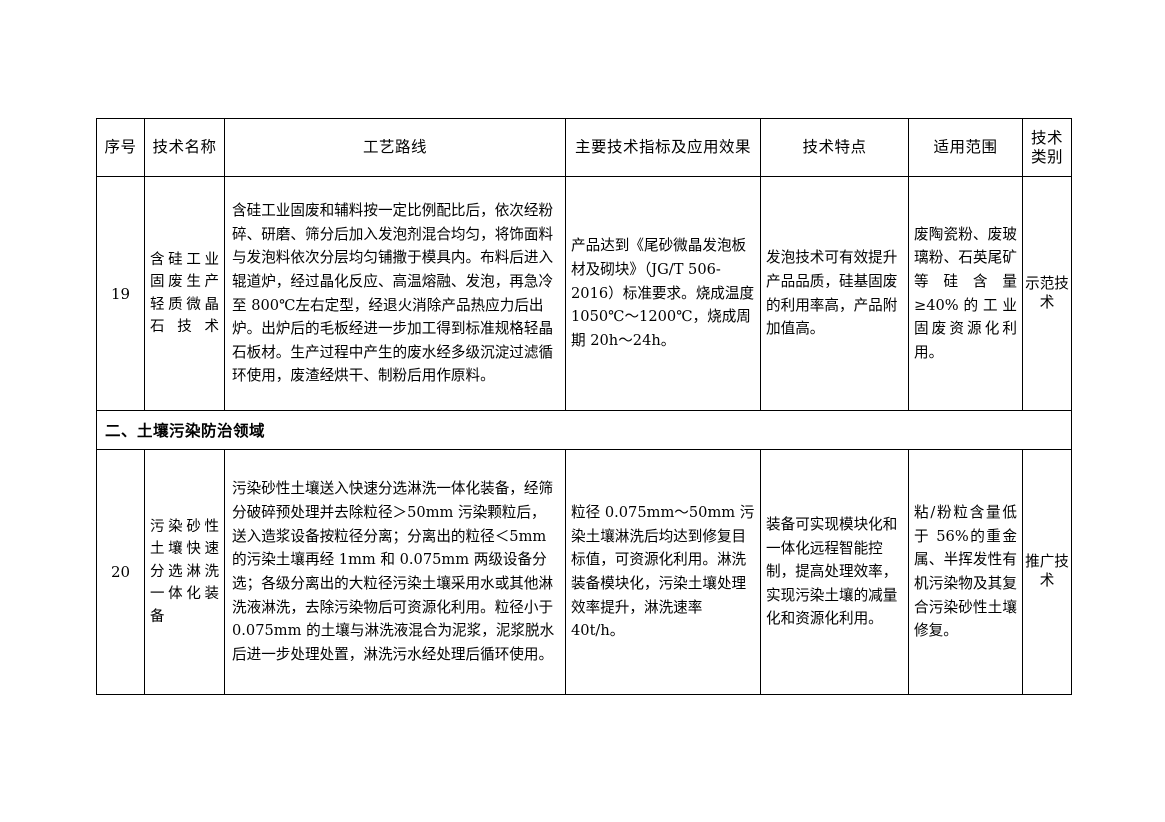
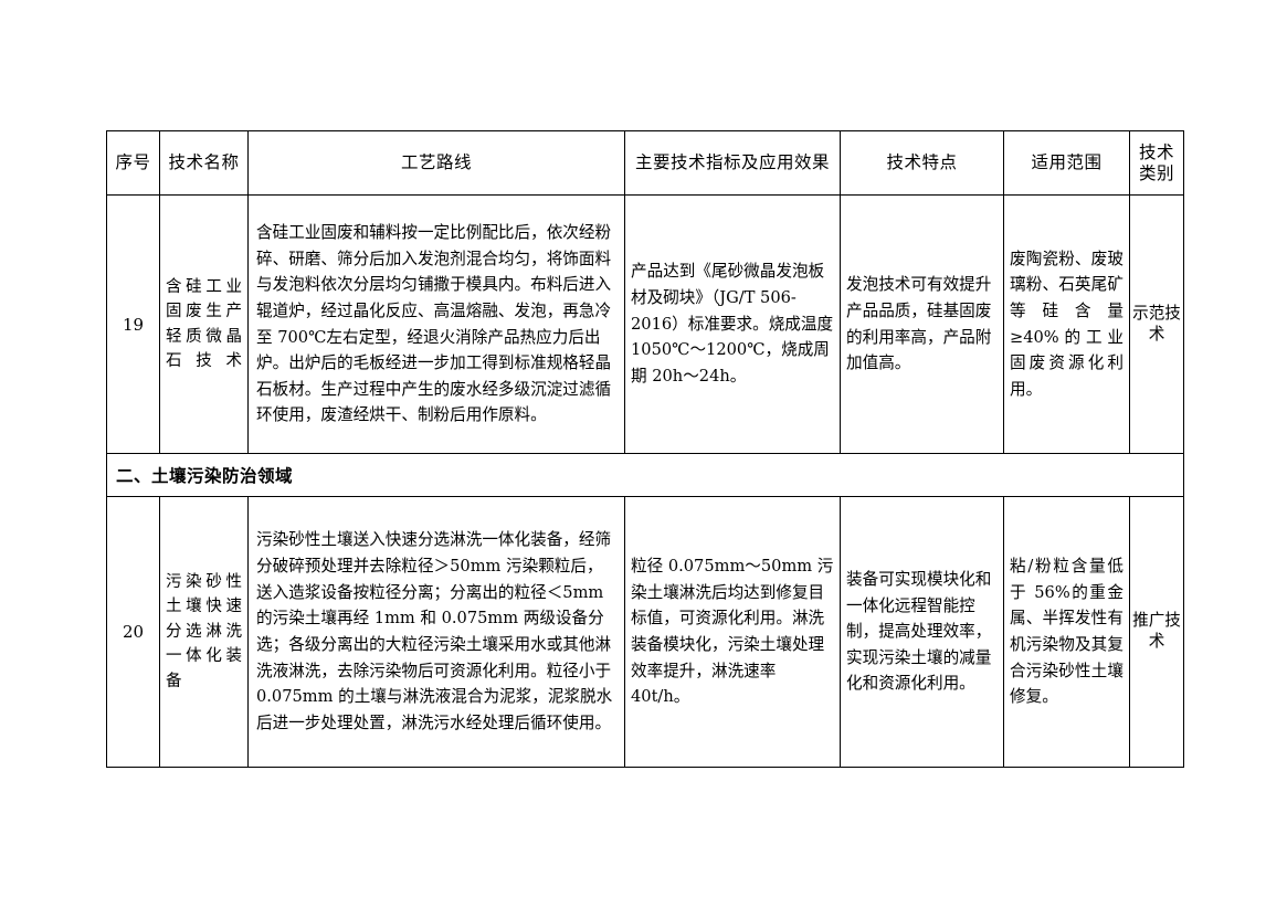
  序号	技术名称	工艺路线	主要技术指标及应用效果	技术特点	适用范围	技术 类别
- 19	含硅工业固废生产轻质微晶石技术	含硅工业固废和辅料按一定比例配比后，依次经粉碎、研磨、筛分后加入发泡剂混合均匀，将饰面料与发泡料依次分层均匀铺撒于模具内。布料后进入辊道炉，经过晶化反应、高温熔融、发泡，再急冷至 800℃左右定型，经退火消除产品热应力后出炉。出炉后的毛板经进一步加工得到标准规格轻晶石板材。生产过程中产生的废水经多级沉淀过滤循环使用，废渣经烘干、制粉后用作原料。	产品达到《尾砂微晶发泡板材及砌块》（JG/T 506-2016）标准要求。烧成温度 1050℃～1200℃，烧成周期 20h～24h。	发泡技术可有效提升产品品质，硅基固废的利用率高，产品附加值高。	废陶瓷粉、废玻璃粉、石英尾矿等硅含量≥40%的工业固废资源化利用。	示范技术
+ 19	含硅工业固废生产轻质微晶石技术	含硅工业固废和辅料按一定比例配比后，依次经粉碎、研磨、筛分后加入发泡剂混合均匀，将饰面料与发泡料依次分层均匀铺撒于模具内。布料后进入辊道炉，经过晶化反应、高温熔融、发泡，再急冷至 700℃左右定型，经退火消除产品热应力后出炉。出炉后的毛板经进一步加工得到标准规格轻晶石板材。生产过程中产生的废水经多级沉淀过滤循环使用，废渣经烘干、制粉后用作原料。	产品达到《尾砂微晶发泡板材及砌块》（JG/T 506-2016）标准要求。烧成温度 1050℃～1200℃，烧成周期 20h～24h。	发泡技术可有效提升产品品质，硅基固废的利用率高，产品附加值高。	废陶瓷粉、废玻璃粉、石英尾矿等硅含量≥40%的工业固废资源化利用。	示范技术
  二、土壤污染防治领域
  20	污染砂性土壤快速分选淋洗一体化装备	污染砂性土壤送入快速分选淋洗一体化装备，经筛分破碎预处理并去除粒径＞50mm 污染颗粒后，送入造浆设备按粒径分离；分离出的粒径＜5mm 的污染土壤再经 1mm 和 0.075mm 两级设备分选；各级分离出的大粒径污染土壤采用水或其他淋洗液淋洗，去除污染物后可资源化利用。粒径小于 0.075mm 的土壤与淋洗液混合为泥浆，泥浆脱水后进一步处理处置，淋洗污水经处理后循环使用。	粒径 0.075mm～50mm 污染土壤淋洗后均达到修复目标值，可资源化利用。淋洗装备模块化，污染土壤处理效率提升，淋洗速率 40t/h。	装备可实现模块化和一体化远程智能控制，提高处理效率，实现污染土壤的减量化和资源化利用。	粘/粉粒含量低于 56%的重金属、半挥发性有机污染物及其复合污染砂性土壤修复。	推广技术
